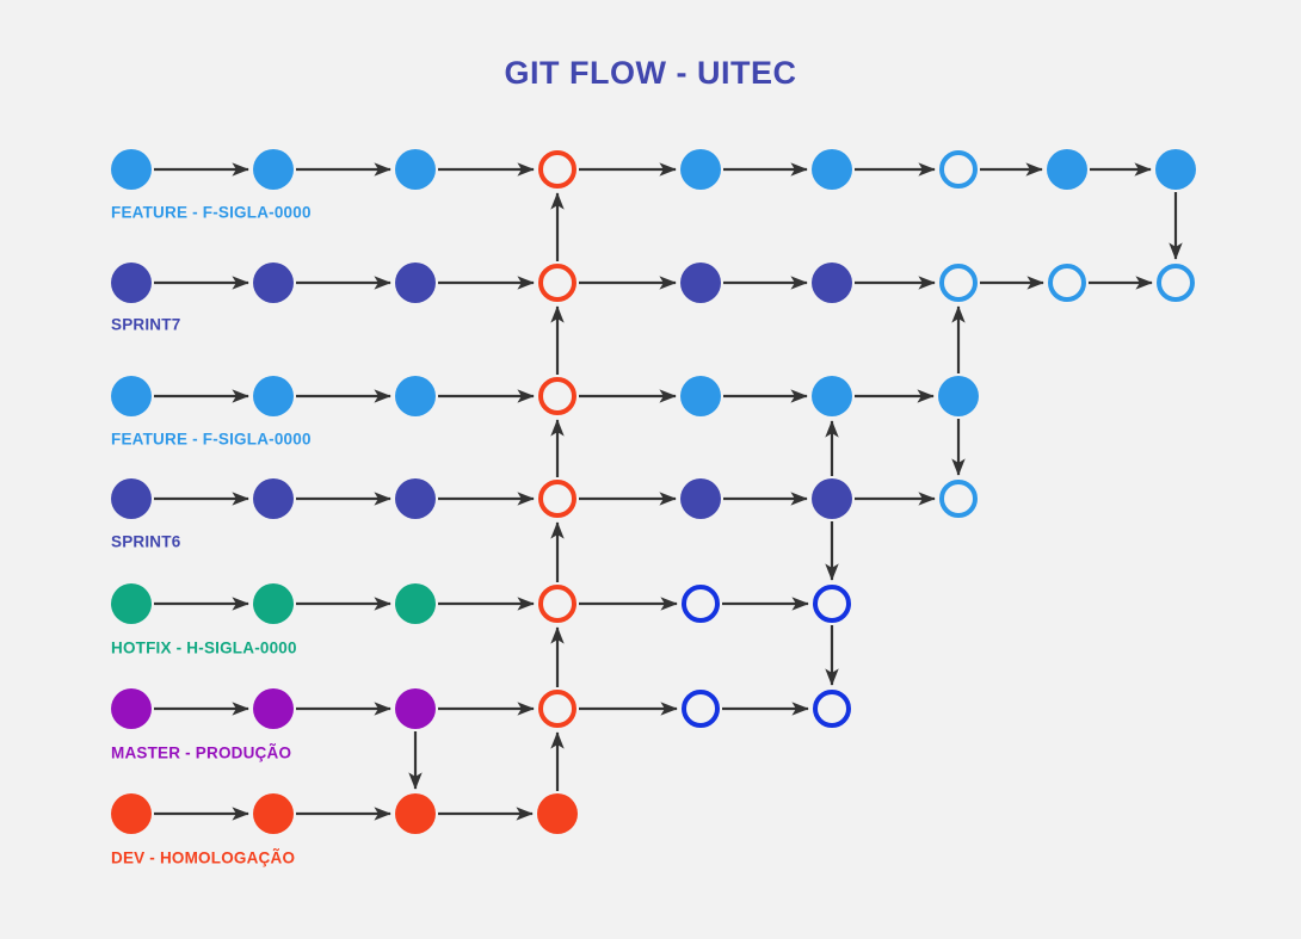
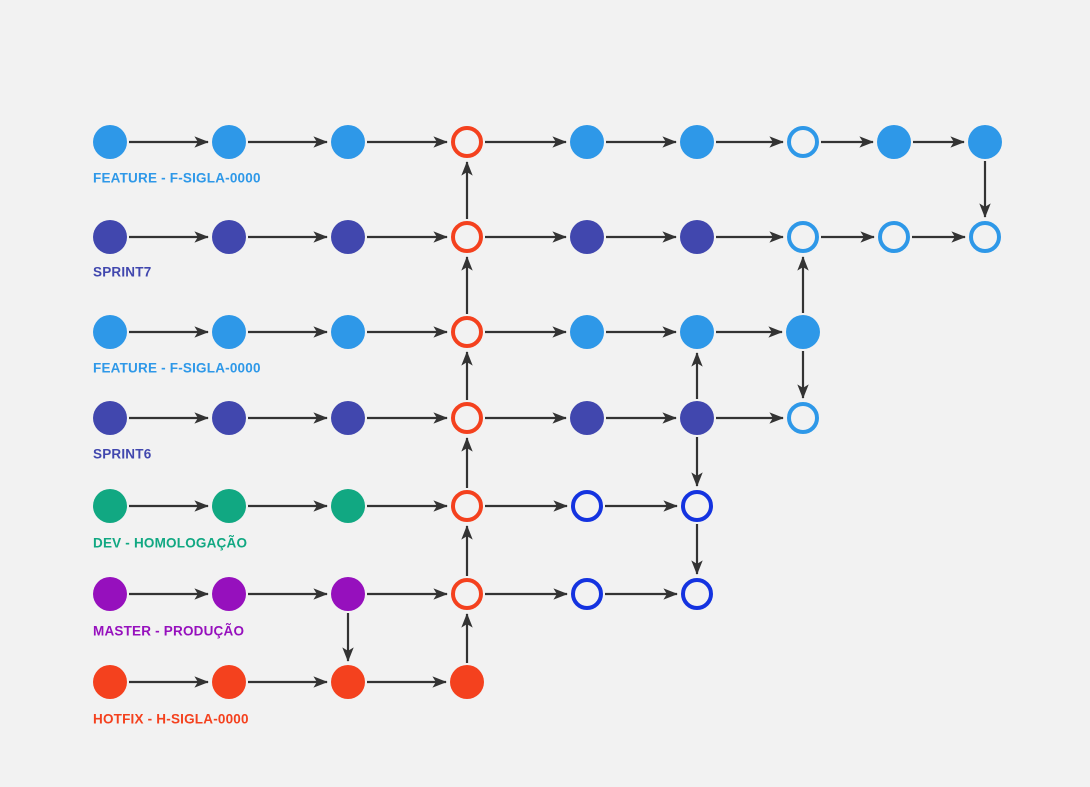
- GIT FLOW - UITEC
  FEATURE - F-SIGLA-0000
  SPRINT7
  FEATURE - F-SIGLA-0000
  SPRINT6
- HOTFIX - H-SIGLA-0000
+ DEV - HOMOLOGAÇÃO
  MASTER - PRODUÇÃO
- DEV - HOMOLOGAÇÃO
+ HOTFIX - H-SIGLA-0000
